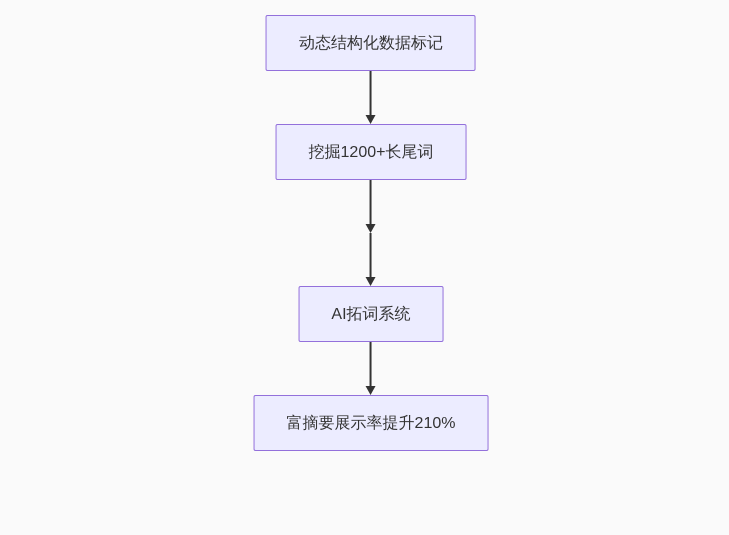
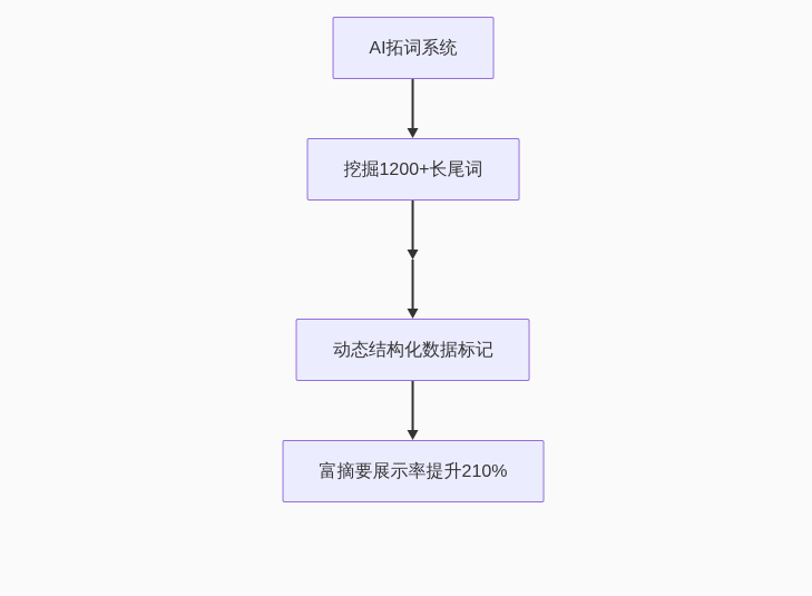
- 动态结构化数据标记
+ AI拓词系统
  挖掘1200+长尾词
- AI拓词系统
+ 动态结构化数据标记
  富摘要展示率提升210%
